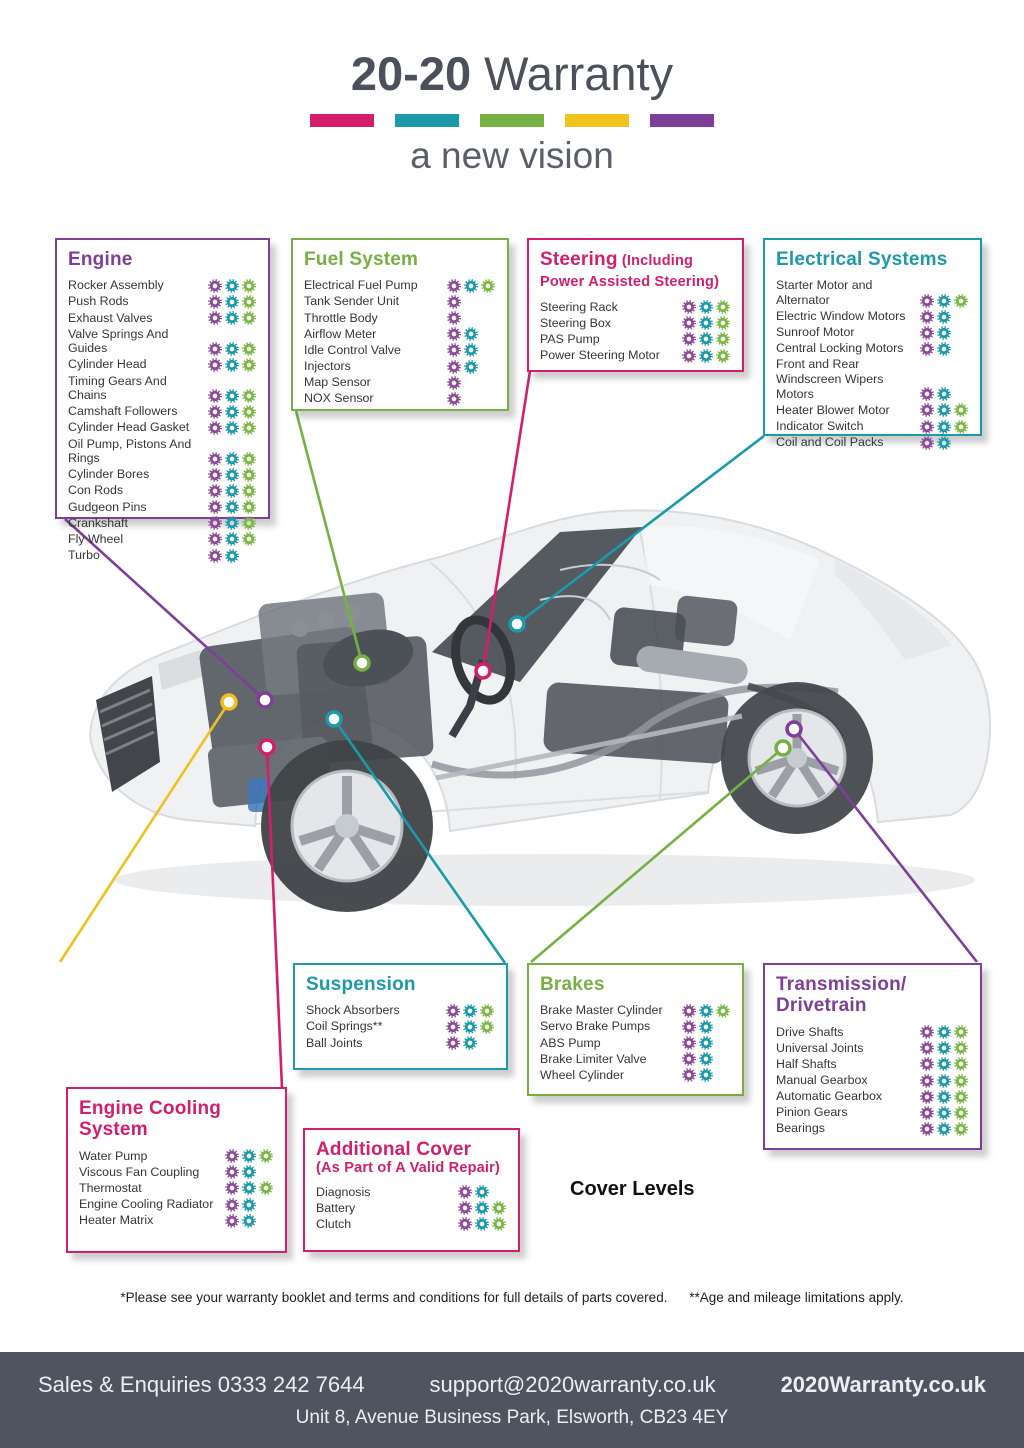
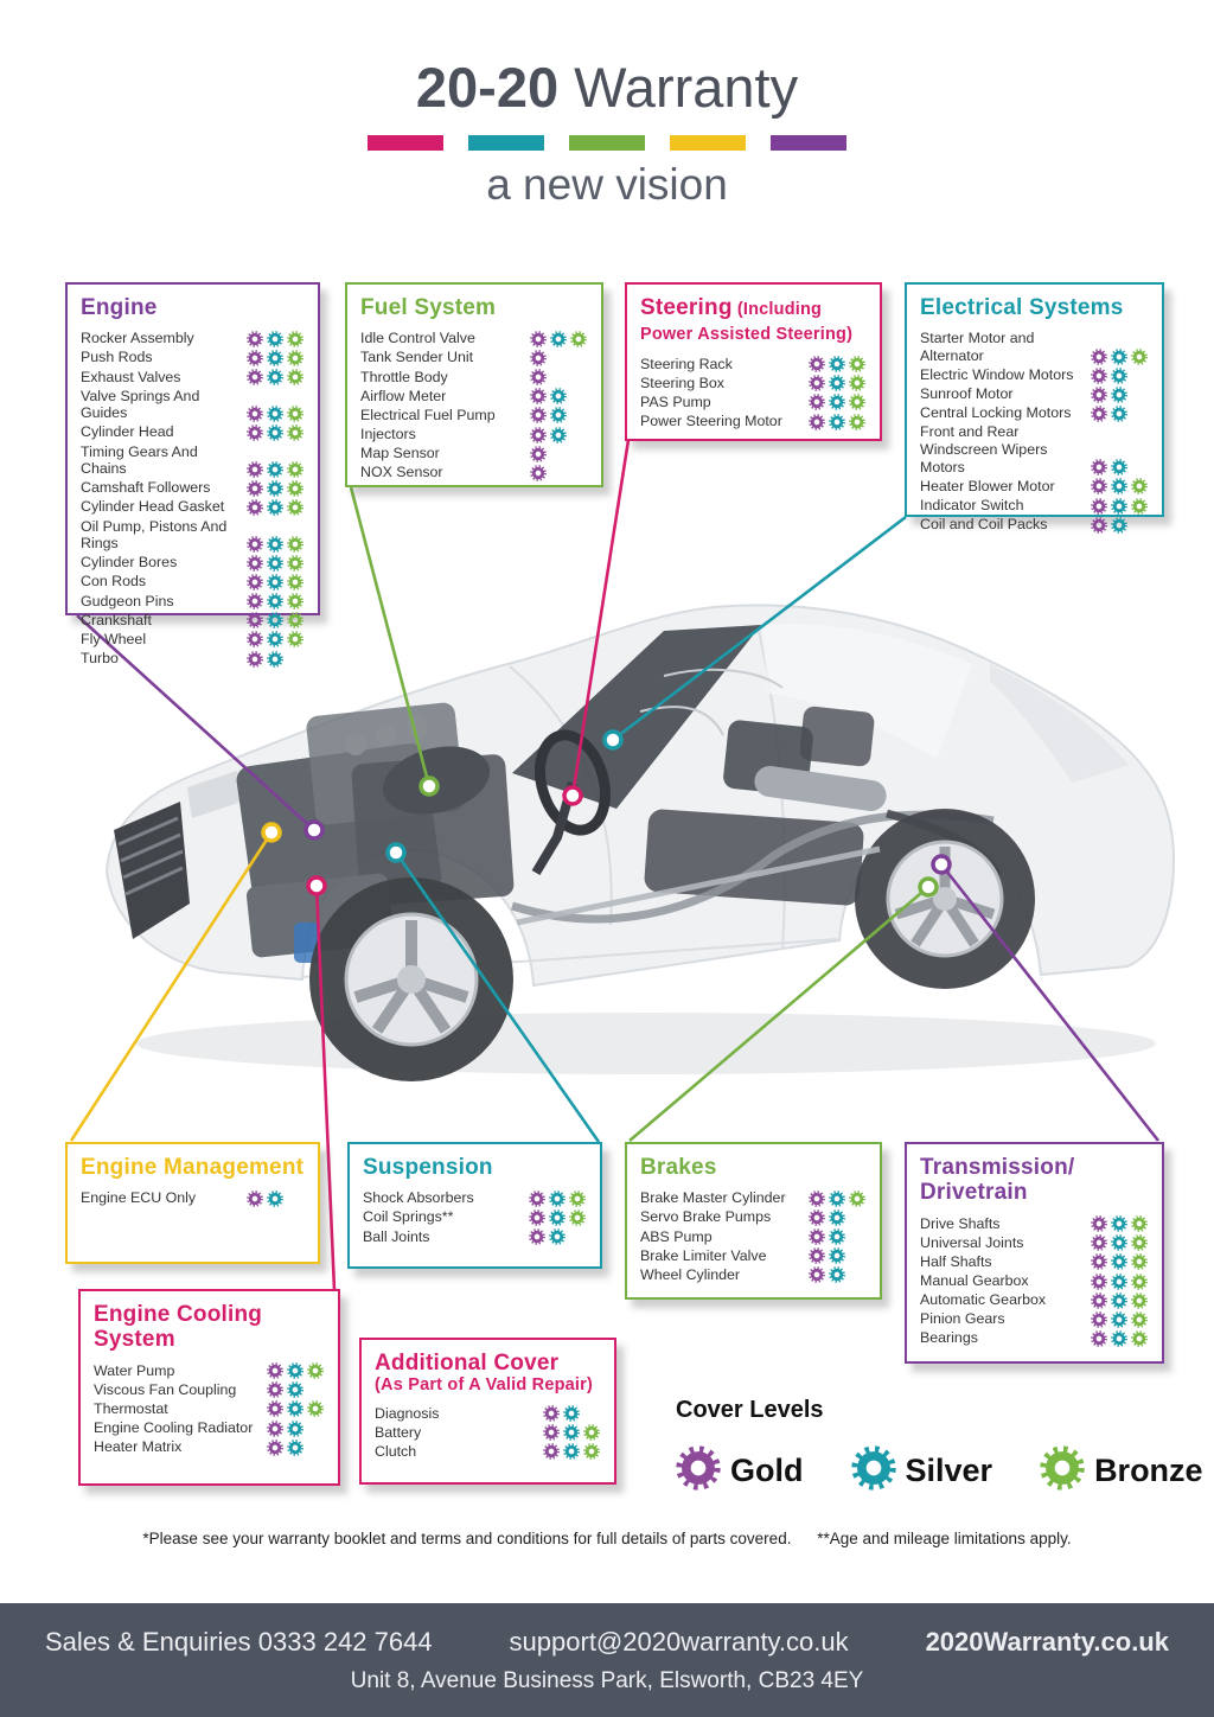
  20-20 Warranty
  a new vision
  Engine
  Rocker Assembly
  Push Rods
  Exhaust Valves
  Valve Springs And Guides
  Cylinder Head
  Timing Gears And Chains
  Camshaft Followers
  Cylinder Head Gasket
  Oil Pump, Pistons And Rings
  Cylinder Bores
  Con Rods
  Gudgeon Pins
  Crankshaft
  Fly Wheel
  Turbo
  Fuel System
- Electrical Fuel Pump
+ Idle Control Valve
  Tank Sender Unit
  Throttle Body
  Airflow Meter
- Idle Control Valve
+ Electrical Fuel Pump
  Injectors
  Map Sensor
  NOX Sensor
  Steering (Including Power Assisted Steering)
  Steering Rack
  Steering Box
  PAS Pump
  Power Steering Motor
  Electrical Systems
  Starter Motor and Alternator
  Electric Window Motors
  Sunroof Motor
  Central Locking Motors
  Front and Rear Windscreen Wipers Motors
  Heater Blower Motor
  Indicator Switch
  Coil and Coil Packs
+ Engine Management
+ Engine ECU Only
  Suspension
  Shock Absorbers
  Coil Springs**
  Ball Joints
  Brakes
  Brake Master Cylinder
  Servo Brake Pumps
  ABS Pump
  Brake Limiter Valve
  Wheel Cylinder
  Transmission/ Drivetrain
  Drive Shafts
  Universal Joints
  Half Shafts
  Manual Gearbox
  Automatic Gearbox
  Pinion Gears
  Bearings
  Engine Cooling System
  Water Pump
  Viscous Fan Coupling
  Thermostat
  Engine Cooling Radiator
  Heater Matrix
  Additional Cover
  (As Part of A Valid Repair)
  Diagnosis
  Battery
  Clutch
  Cover Levels
+ Gold
+ Silver
+ Bronze
  *Please see your warranty booklet and terms and conditions for full details of parts covered. **Age and mileage limitations apply.
  Sales & Enquiries 0333 242 7644
  support@2020warranty.co.uk
  2020Warranty.co.uk
  Unit 8, Avenue Business Park, Elsworth, CB23 4EY
